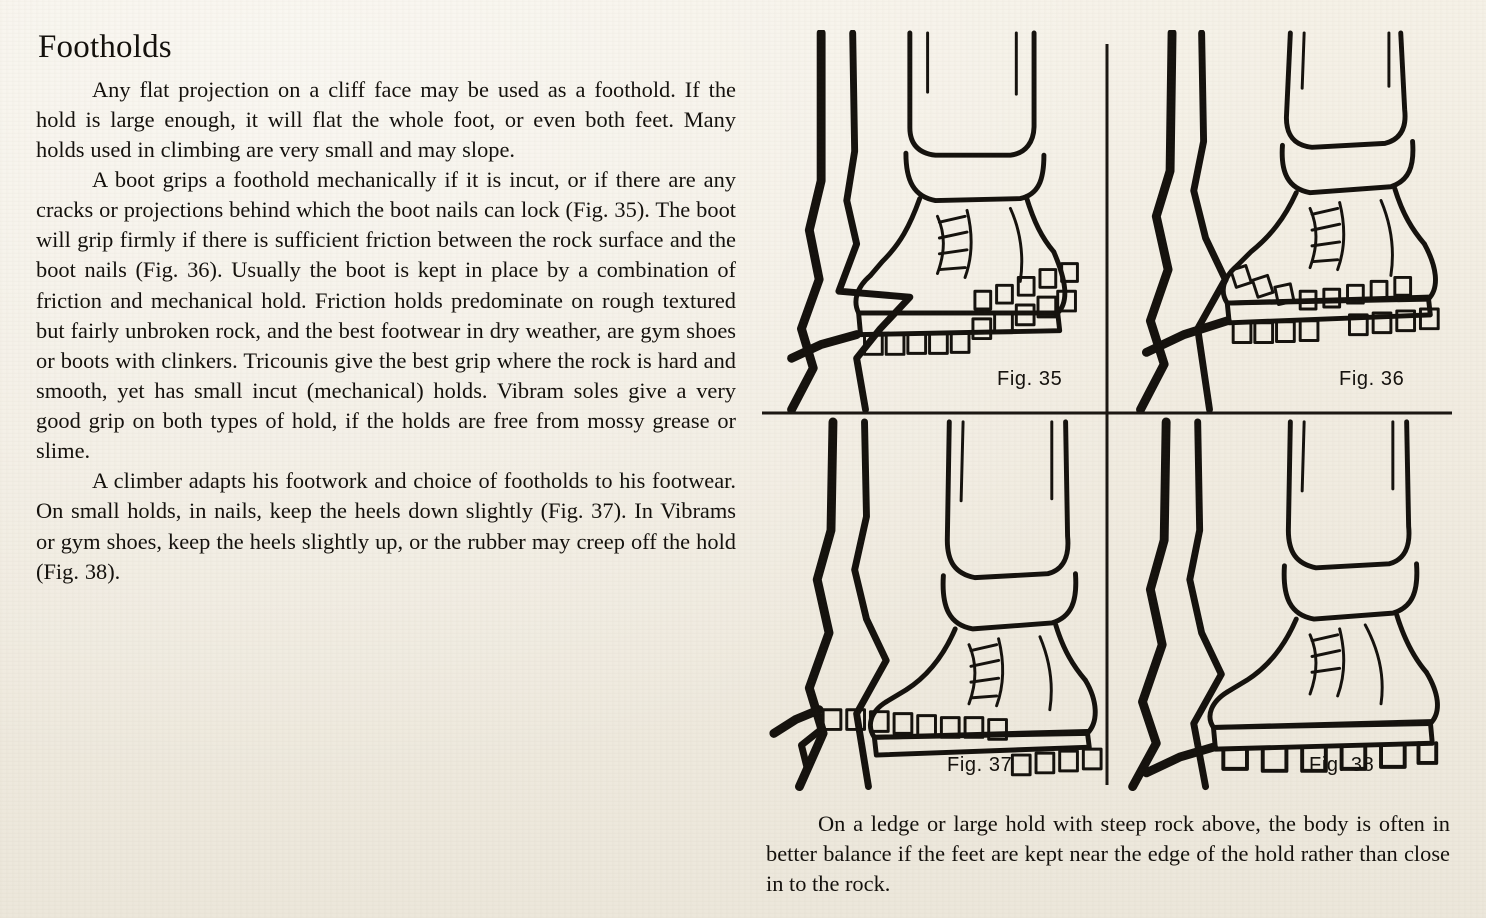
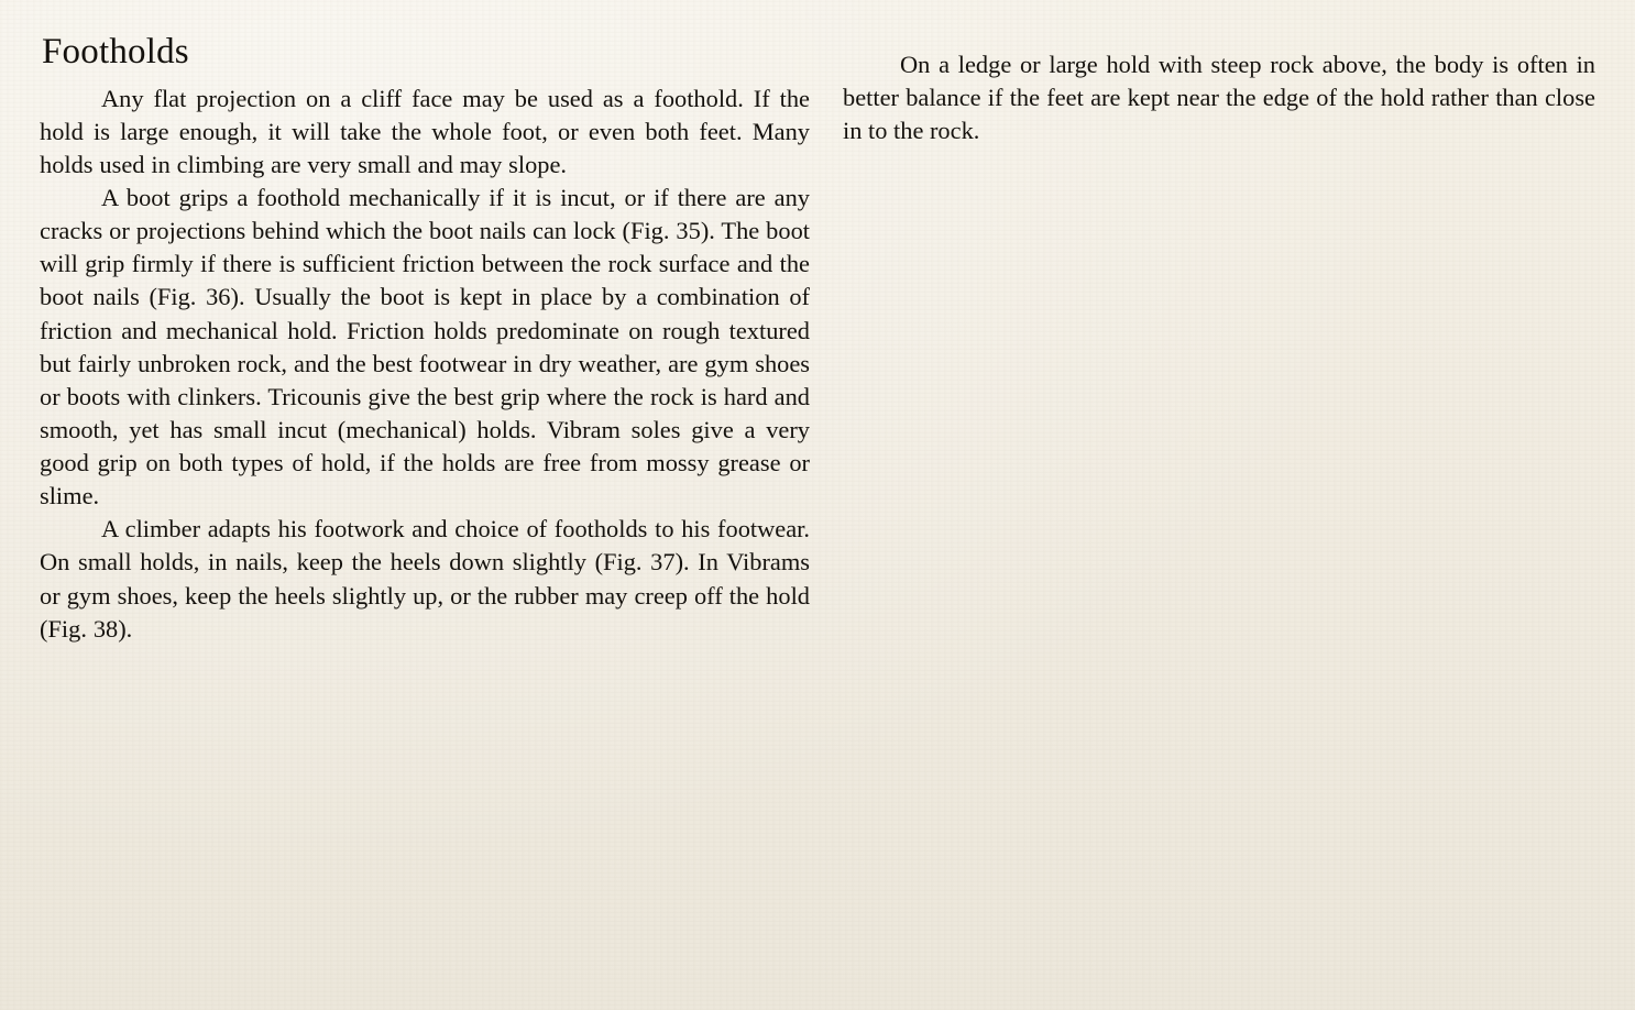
  Footholds
- Any flat projection on a cliff face may be used as a foothold. If the hold is large enough, it will flat the whole foot, or even both feet. Many holds used in climbing are very small and may slope.
+ Any flat projection on a cliff face may be used as a foothold. If the hold is large enough, it will take the whole foot, or even both feet. Many holds used in climbing are very small and may slope.
  A boot grips a foothold mechanically if it is incut, or if there are any cracks or projections behind which the boot nails can lock (Fig. 35). The boot will grip firmly if there is sufficient friction between the rock surface and the boot nails (Fig. 36). Usually the boot is kept in place by a combination of friction and mechanical hold. Friction holds predominate on rough textured but fairly unbroken rock, and the best footwear in dry weather, are gym shoes or boots with clinkers. Tricounis give the best grip where the rock is hard and smooth, yet has small incut (mechanical) holds. Vibram soles give a very good grip on both types of hold, if the holds are free from mossy grease or slime.
  A climber adapts his footwork and choice of footholds to his footwear. On small holds, in nails, keep the heels down slightly (Fig. 37). In Vibrams or gym shoes, keep the heels slightly up, or the rubber may creep off the hold (Fig. 38).
- Fig. 35
- Fig. 36
- Fig. 37
- Fig. 38
  On a ledge or large hold with steep rock above, the body is often in better balance if the feet are kept near the edge of the hold rather than close in to the rock.
